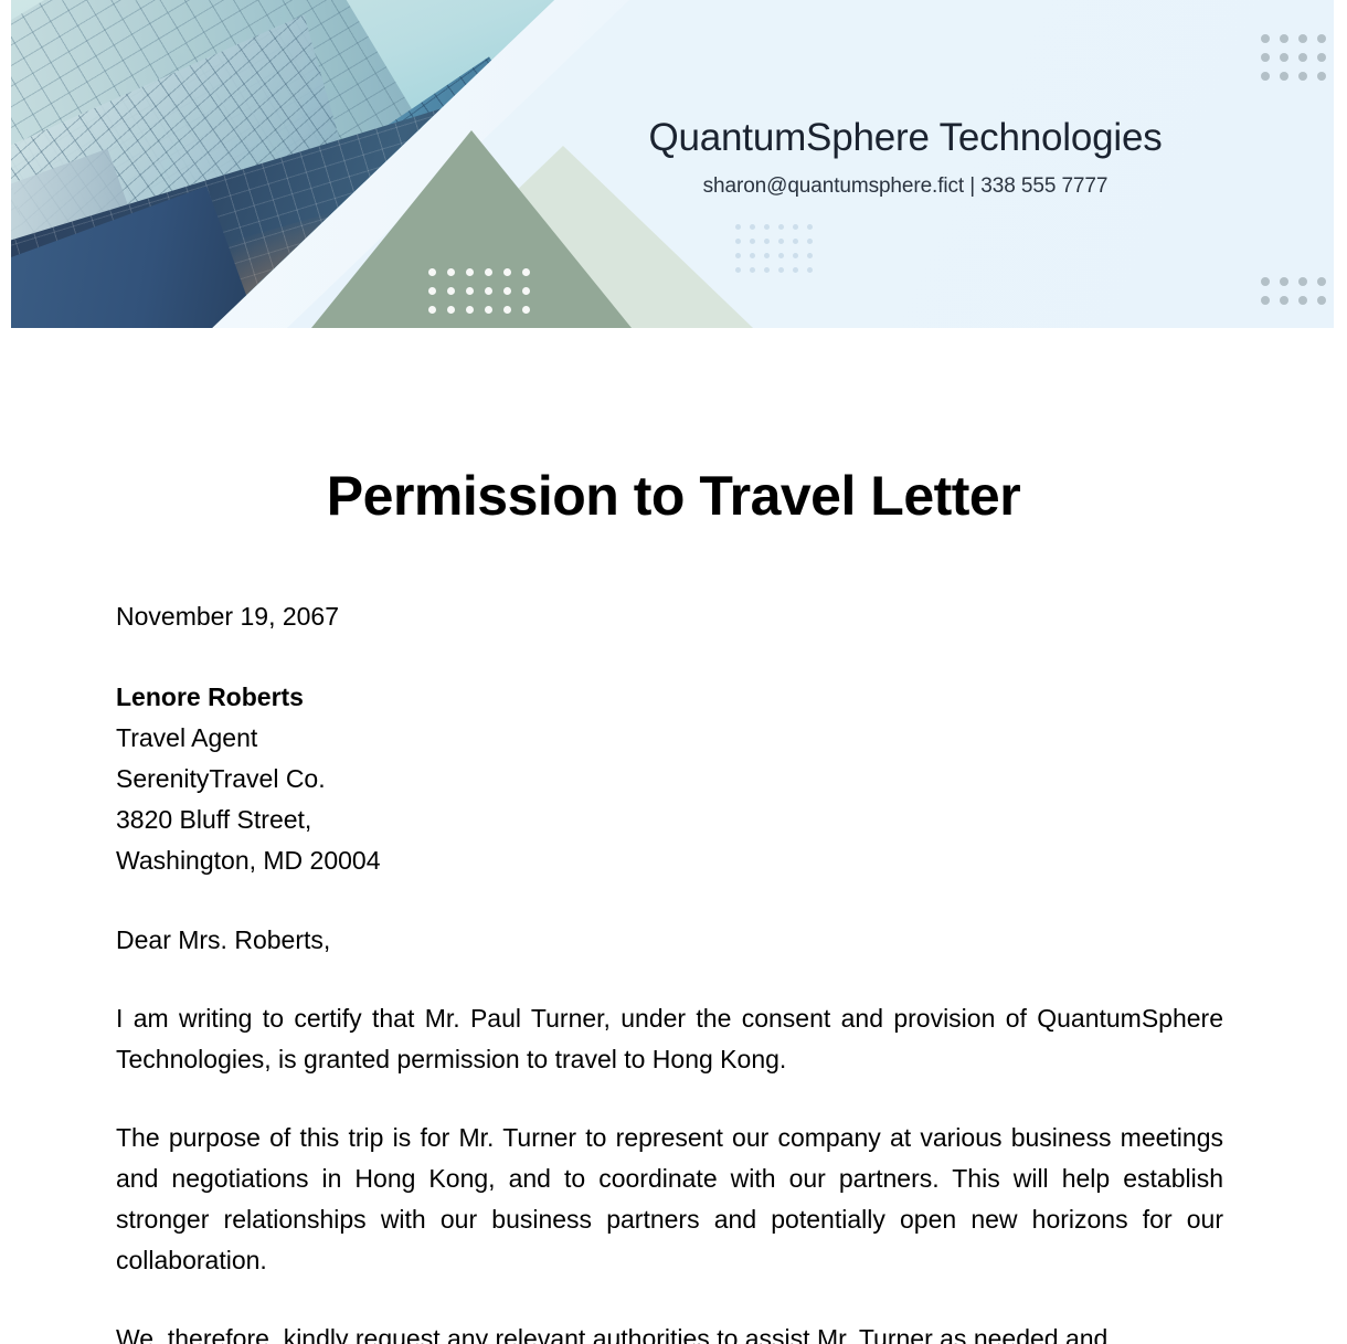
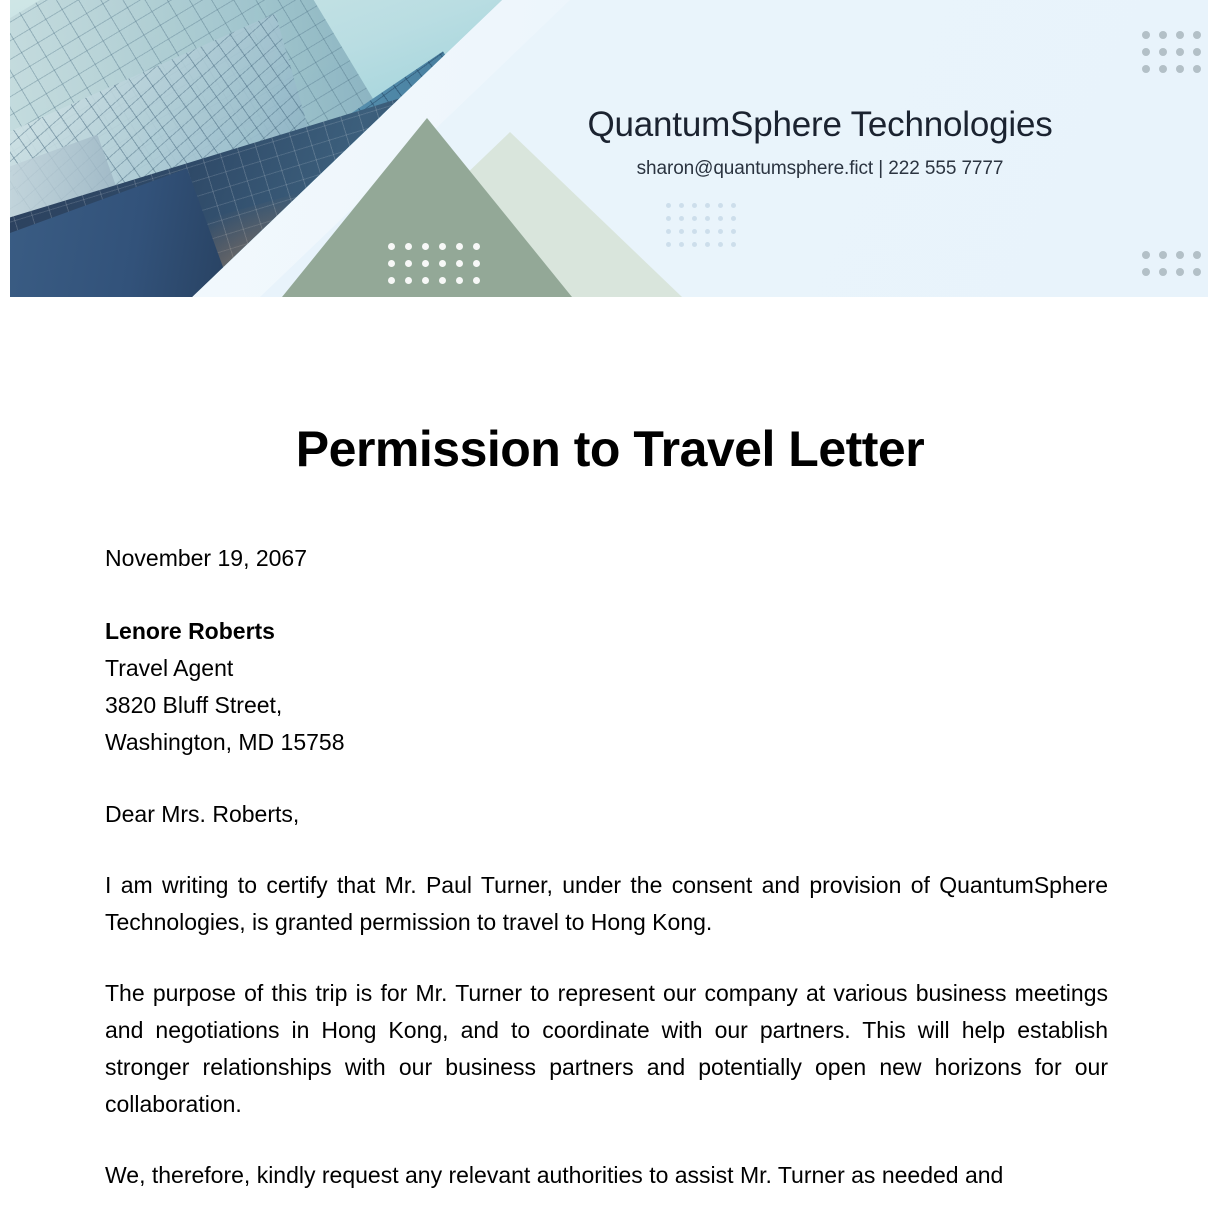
  QuantumSphere Technologies
- sharon@quantumsphere.fict | 338 555 7777
+ sharon@quantumsphere.fict | 222 555 7777
  Permission to Travel Letter
  November 19, 2067
  Lenore Roberts
  Travel Agent
- SerenityTravel Co.
  3820 Bluff Street,
- Washington, MD 20004
+ Washington, MD 15758
  Dear Mrs. Roberts,
  I am writing to certify that Mr. Paul Turner, under the consent and provision of QuantumSphere Technologies, is granted permission to travel to Hong Kong.
  The purpose of this trip is for Mr. Turner to represent our company at various business meetings and negotiations in Hong Kong, and to coordinate with our partners. This will help establish stronger relationships with our business partners and potentially open new horizons for our collaboration.
  We, therefore, kindly request any relevant authorities to assist Mr. Turner as needed and
